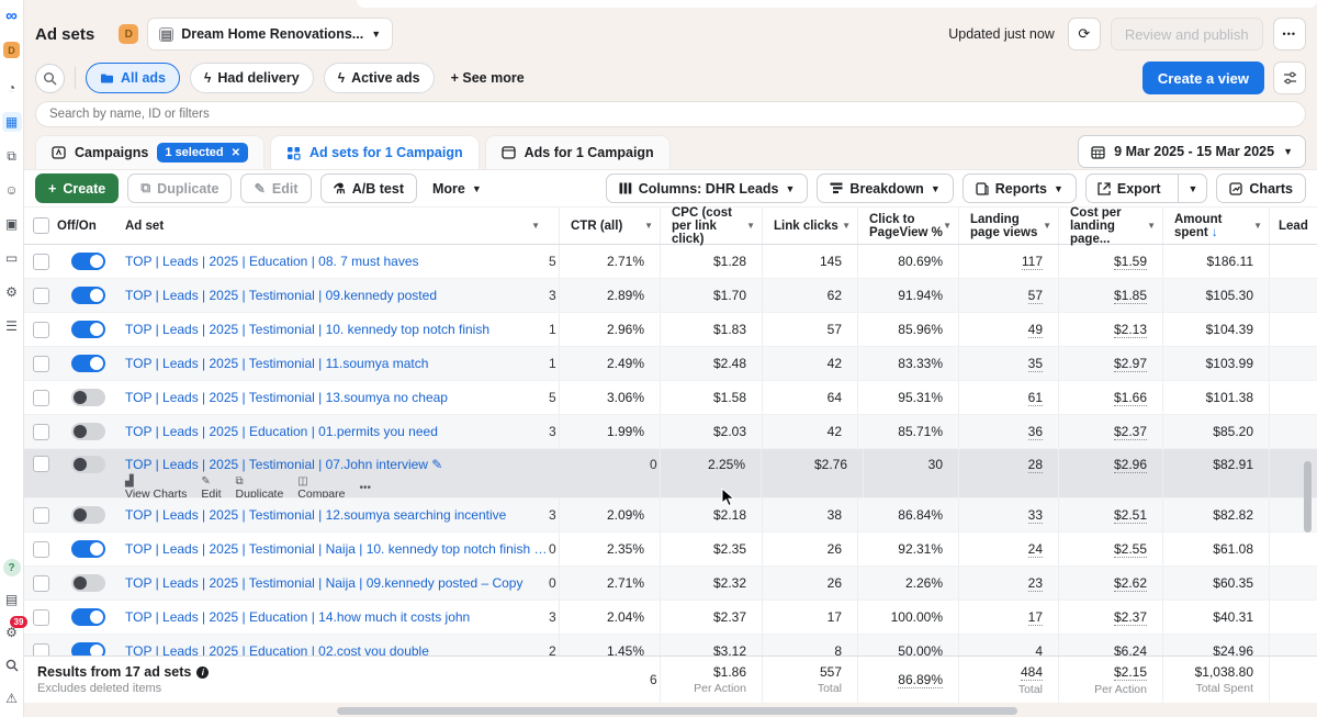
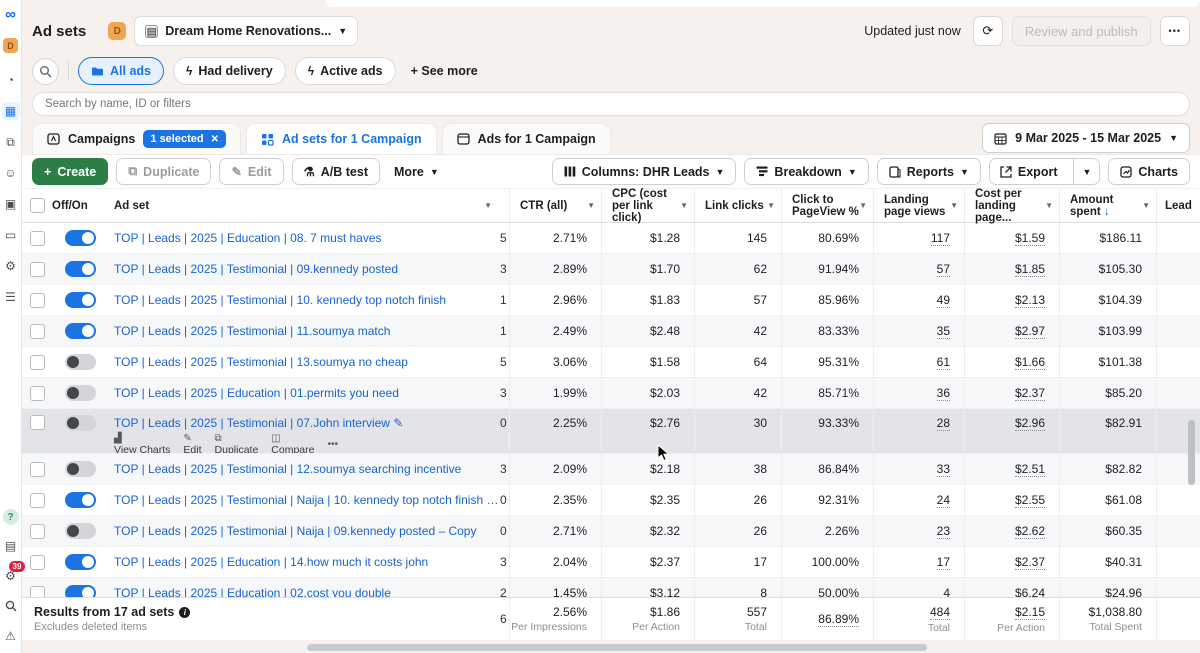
  ∞
  D
  ◔
  ▦
  ⧉
  ☺
  ▣
  ▭
  ⚙
  ☰
  ?
  ▤
  ⚙
  39
  ⚠
  Ad sets
  D
  ▤
  Dream Home Renovations...
  ▼
  Updated just now
  ⟳
  Review and publish
  •••
  All ads
  ϟ
  Had delivery
  ϟ
  Active ads
  + See more
- Create a view
  Search by name, ID or filters
  Campaigns
  1 selected
  ✕
  Ad sets for 1 Campaign
  Ads for 1 Campaign
  9 Mar 2025 - 15 Mar 2025
  ▼
  +
  Create
  ⧉
  Duplicate
  ✎
  Edit
  ⚗
  A/B test
  More
  ▼
  Columns: DHR Leads
  ▼
  Breakdown
  ▼
  Reports
  ▼
  Export
  ▼
  Charts
  Off/On
  Ad set
  ▼
  CTR (all)
  ▼
  CPC (cost per link click)
  ▼
  Link clicks
  ▼
  Click to PageView %
  ▼
  Landing page views
  ▼
  Cost per landing page...
  ▼
  Amount spent ↓
  ▼
  Lead
  TOP | Leads | 2025 | Education | 08. 7 must haves
  5
  2.71%
  $1.28
  145
  80.69%
  117
  $1.59
  $186.11
  TOP | Leads | 2025 | Testimonial | 09.kennedy posted
  3
  2.89%
  $1.70
  62
  91.94%
  57
  $1.85
  $105.30
  TOP | Leads | 2025 | Testimonial | 10. kennedy top notch finish
  1
  2.96%
  $1.83
  57
  85.96%
  49
  $2.13
  $104.39
  TOP | Leads | 2025 | Testimonial | 11.soumya match
  1
  2.49%
  $2.48
  42
  83.33%
  35
  $2.97
  $103.99
  TOP | Leads | 2025 | Testimonial | 13.soumya no cheap
  5
  3.06%
  $1.58
  64
  95.31%
  61
  $1.66
  $101.38
  TOP | Leads | 2025 | Education | 01.permits you need
  3
  1.99%
  $2.03
  42
  85.71%
  36
  $2.37
  $85.20
  TOP | Leads | 2025 | Testimonial | 07.John interview ✎
  ▟
  View Charts
  ✎
  Edit
  ⧉
  Duplicate
  ◫
  Compare
  •••
  0
  2.25%
  $2.76
  30
+ 93.33%
  28
  $2.96
  $82.91
  TOP | Leads | 2025 | Testimonial | 12.soumya searching incentive
  3
  2.09%
  $2.18
  38
  86.84%
  33
  $2.51
  $82.82
  TOP | Leads | 2025 | Testimonial | Naija | 10. kennedy top notch finish –
  0
  2.35%
  $2.35
  26
  92.31%
  24
  $2.55
  $61.08
  TOP | Leads | 2025 | Testimonial | Naija | 09.kennedy posted – Copy
  0
  2.71%
  $2.32
  26
  2.26%
  23
  $2.62
  $60.35
  TOP | Leads | 2025 | Education | 14.how much it costs john
  3
  2.04%
  $2.37
  17
  100.00%
  17
  $2.37
  $40.31
  TOP | Leads | 2025 | Education | 02.cost you double
  2
  1.45%
  $3.12
  8
  50.00%
  4
  $6.24
  $24.96
  Results from 17 ad sets
  i
  Excludes deleted items
  6
+ 2.56%
+ Per Impressions
  $1.86
  Per Action
  557
  Total
  86.89%
  484
  Total
  $2.15
  Per Action
  $1,038.80
  Total Spent
